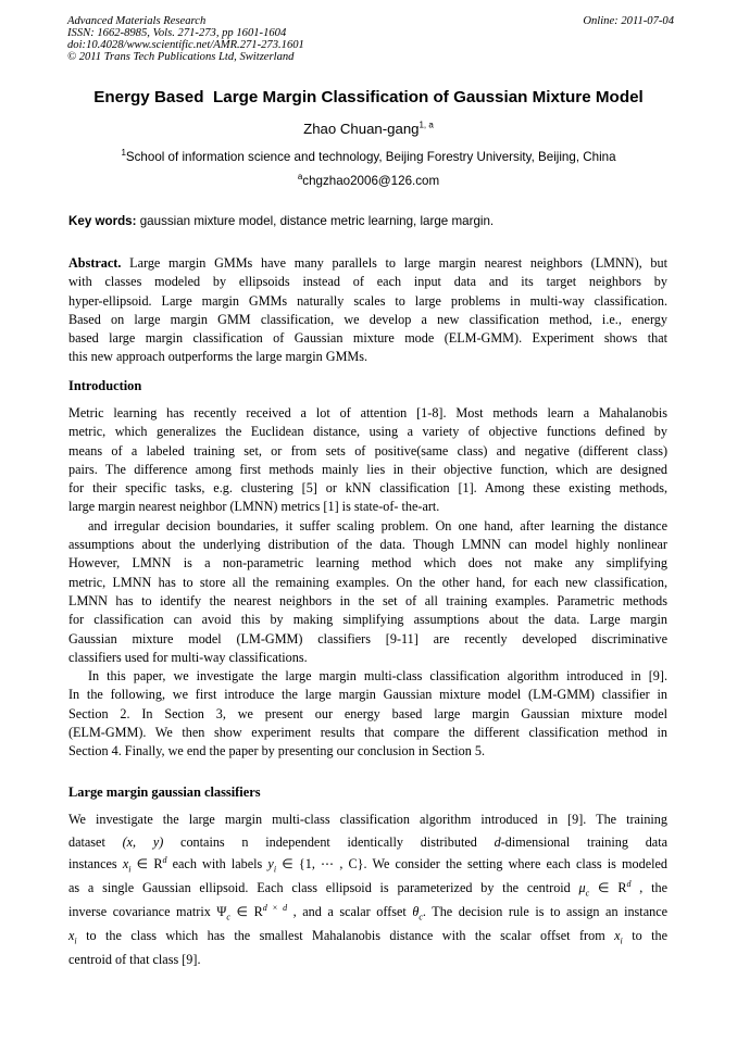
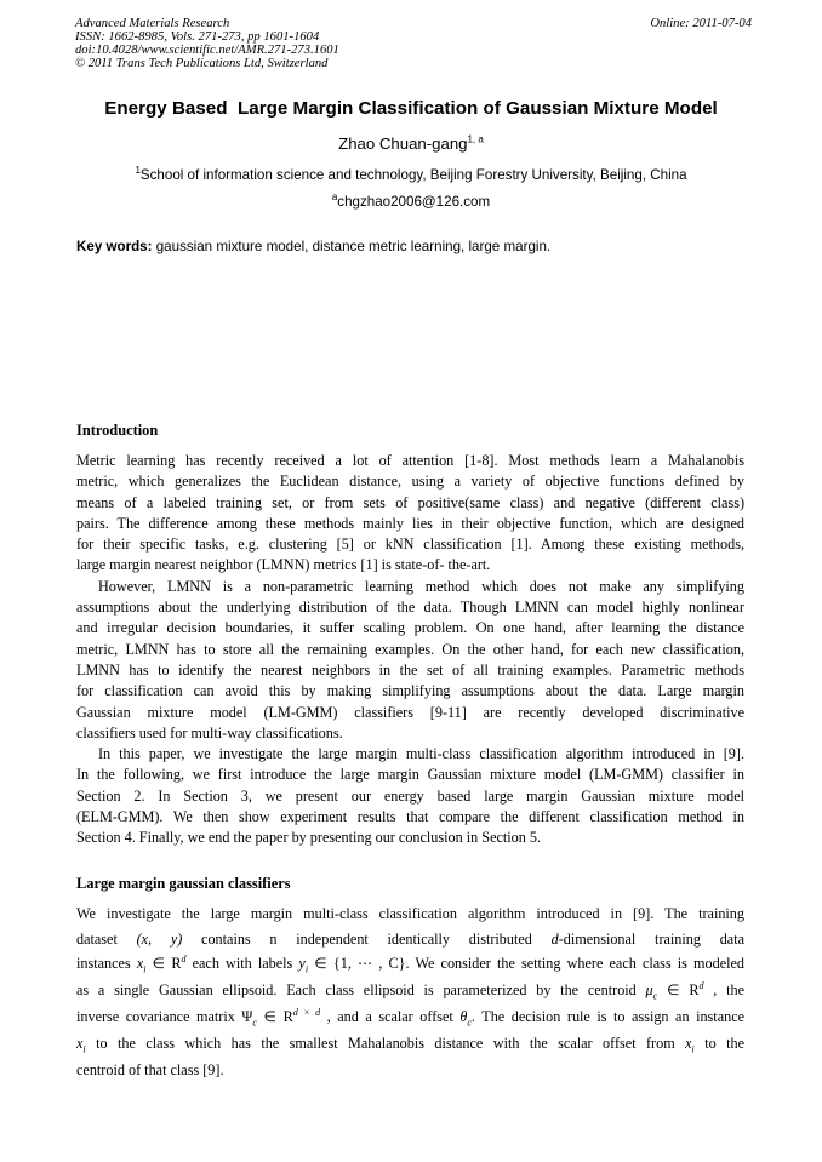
  Advanced Materials Research
  ISSN: 1662-8985, Vols. 271-273, pp 1601-1604
  doi:10.4028/www.scientific.net/AMR.271-273.1601
  © 2011 Trans Tech Publications Ltd, Switzerland
  Online: 2011-07-04
  Energy Based Large Margin Classification of Gaussian Mixture Model
  Zhao Chuan-gang1, a
  1School of information science and technology, Beijing Forestry University, Beijing, China
  achgzhao2006@126.com
  Key words: gaussian mixture model, distance metric learning, large margin.
- Abstract. Large margin GMMs have many parallels to large margin nearest neighbors (LMNN), but
- with classes modeled by ellipsoids instead of each input data and its target neighbors by
- hyper-ellipsoid. Large margin GMMs naturally scales to large problems in multi-way classification.
- Based on large margin GMM classification, we develop a new classification method, i.e., energy
- based large margin classification of Gaussian mixture mode (ELM-GMM). Experiment shows that
- this new approach outperforms the large margin GMMs.
  Introduction
  Metric learning has recently received a lot of attention [1-8]. Most methods learn a Mahalanobis
  metric, which generalizes the Euclidean distance, using a variety of objective functions defined by
  means of a labeled training set, or from sets of positive(same class) and negative (different class)
- pairs. The difference among first methods mainly lies in their objective function, which are designed
+ pairs. The difference among these methods mainly lies in their objective function, which are designed
  for their specific tasks, e.g. clustering [5] or kNN classification [1]. Among these existing methods,
  large margin nearest neighbor (LMNN) metrics [1] is state-of- the-art.
- and irregular decision boundaries, it suffer scaling problem. On one hand, after learning the distance
+ However, LMNN is a non-parametric learning method which does not make any simplifying
  assumptions about the underlying distribution of the data. Though LMNN can model highly nonlinear
- However, LMNN is a non-parametric learning method which does not make any simplifying
+ and irregular decision boundaries, it suffer scaling problem. On one hand, after learning the distance
  metric, LMNN has to store all the remaining examples. On the other hand, for each new classification,
  LMNN has to identify the nearest neighbors in the set of all training examples. Parametric methods
  for classification can avoid this by making simplifying assumptions about the data. Large margin
  Gaussian mixture model (LM-GMM) classifiers [9-11] are recently developed discriminative
  classifiers used for multi-way classifications.
  In this paper, we investigate the large margin multi-class classification algorithm introduced in [9].
  In the following, we first introduce the large margin Gaussian mixture model (LM-GMM) classifier in
  Section 2. In Section 3, we present our energy based large margin Gaussian mixture model
  (ELM-GMM). We then show experiment results that compare the different classification method in
  Section 4. Finally, we end the paper by presenting our conclusion in Section 5.
  Large margin gaussian classifiers
  We investigate the large margin multi-class classification algorithm introduced in [9]. The training
  dataset (x, y) contains n independent identically distributed d-dimensional training data
  instances xi ∈ Rd each with labels yi ∈ {1, ⋯ , C}. We consider the setting where each class is modeled
  as a single Gaussian ellipsoid. Each class ellipsoid is parameterized by the centroid μc ∈ Rd , the
  inverse covariance matrix Ψc ∈ Rd × d , and a scalar offset θc. The decision rule is to assign an instance
  xi to the class which has the smallest Mahalanobis distance with the scalar offset from xi to the
  centroid of that class [9].
